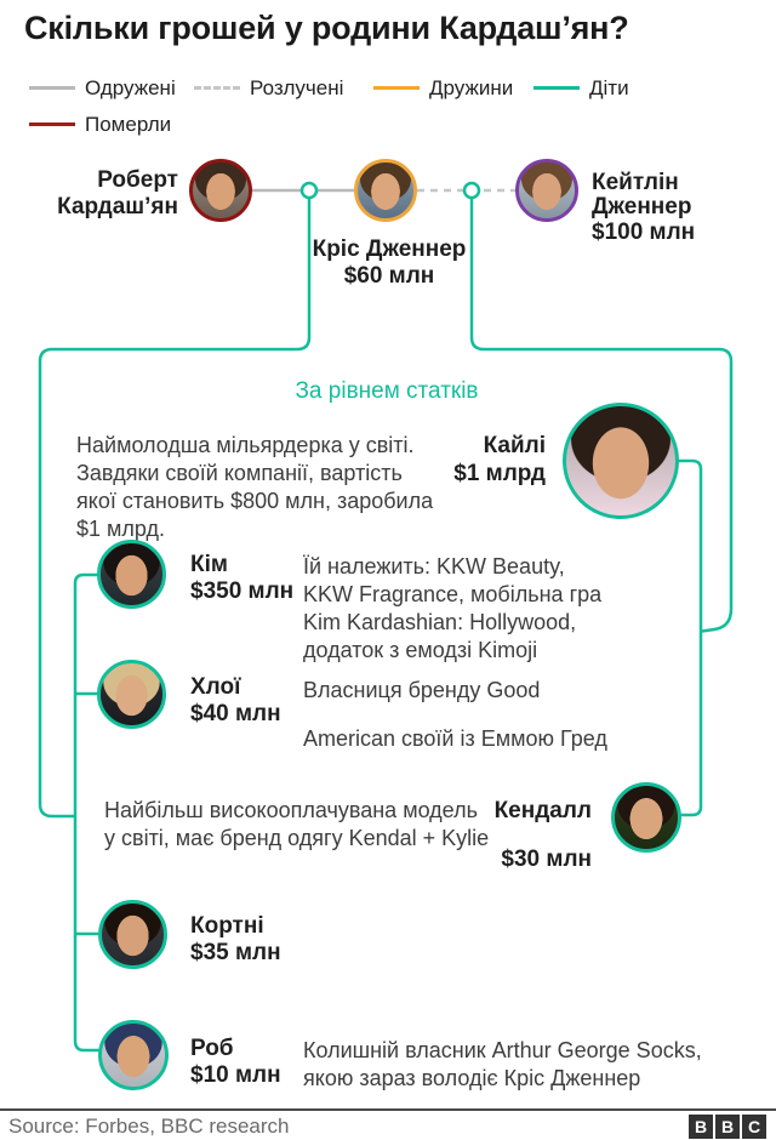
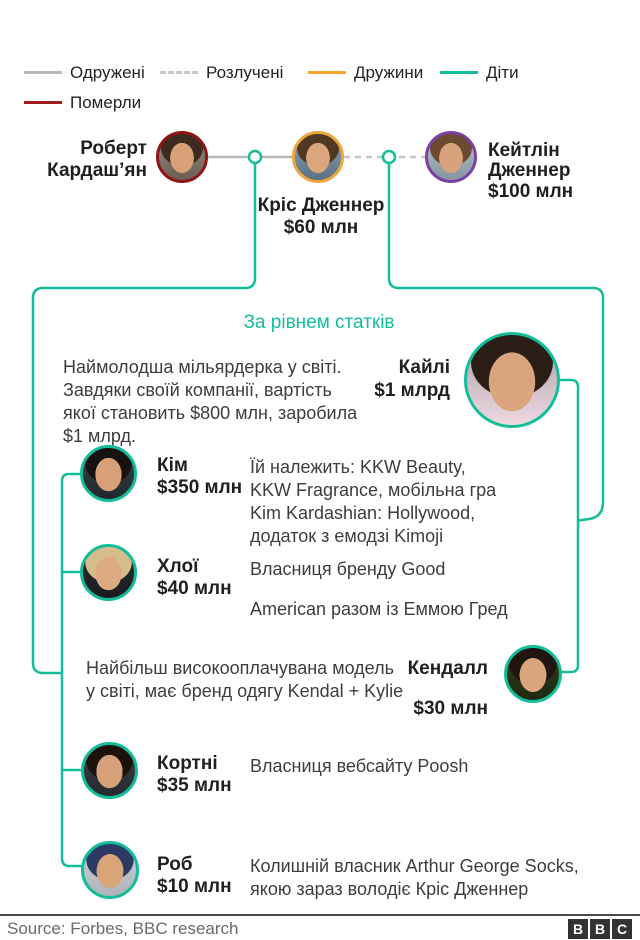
- Скільки грошей у родини Кардаш’ян?
  Одружені
  Розлучені
  Дружини
  Діти
  Померли
  Роберт
  Кардаш’ян
  Кріс Дженнер
  $60 млн
  Кейтлін
  Дженнер
  $100 млн
  За рівнем статків
  Наймолодша мільярдерка у світі.
  Завдяки своїй компанії, вартість
  якої становить $800 млн, заробила
  $1 млрд.
  Кайлі
  $1 млрд
  Кім
  $350 млн
  Їй належить: KKW Beauty,
  KKW Fragrance, мобільна гра
  Kim Kardashian: Hollywood,
  додаток з емодзі Kimoji
  Хлої
  $40 млн
  Власниця бренду Good
- American своїй із Еммою Гред
+ American разом із Еммою Гред
  Найбільш високооплачувана модель
  у світі, має бренд одягу Kendal + Kylie
  Кендалл
  $30 млн
  Кортні
  $35 млн
+ Власниця вебсайту Poosh
  Роб
  $10 млн
  Колишній власник Arthur George Socks,
  якою зараз володіє Кріс Дженнер
  Source: Forbes, BBC research
  B
  B
  C
